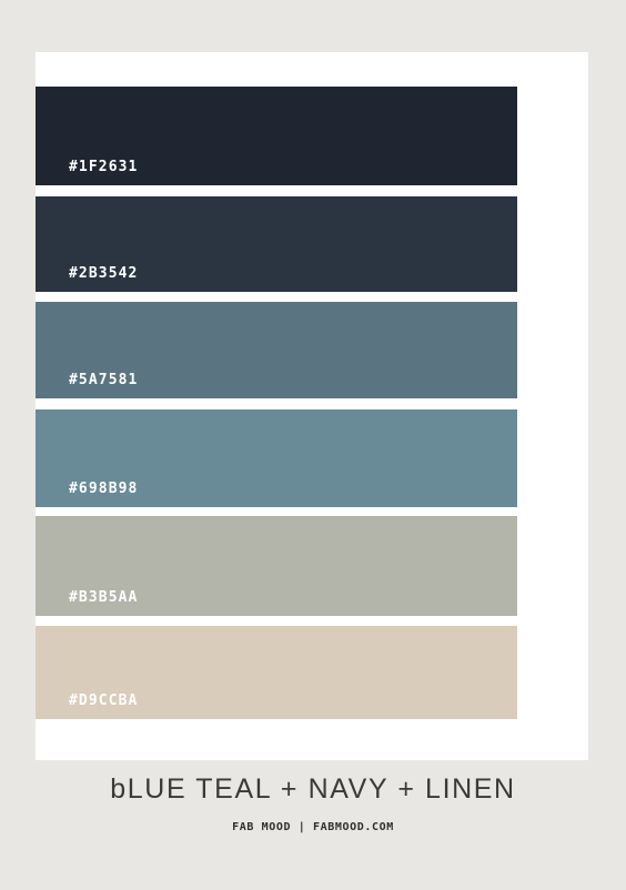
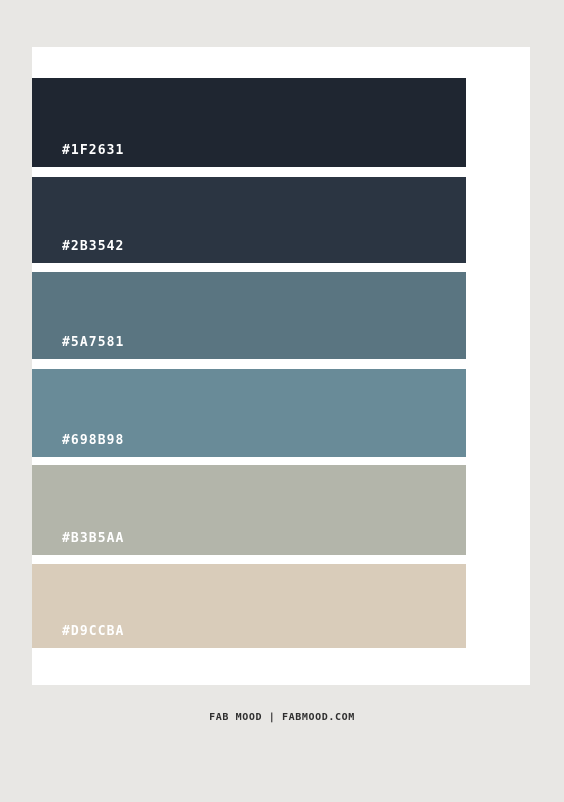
  #1F2631
  #2B3542
  #5A7581
  #698B98
  #B3B5AA
  #D9CCBA
- bLUE TEAL + NAVY + LINEN
  FAB MOOD | FABMOOD.COM
